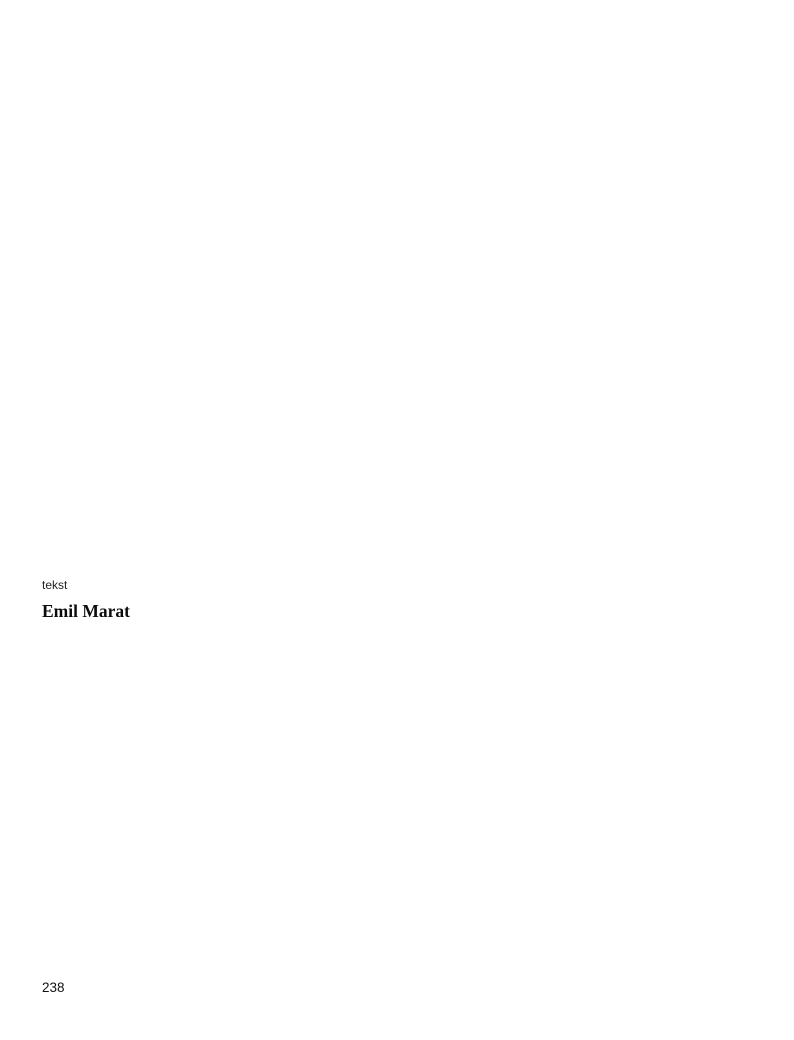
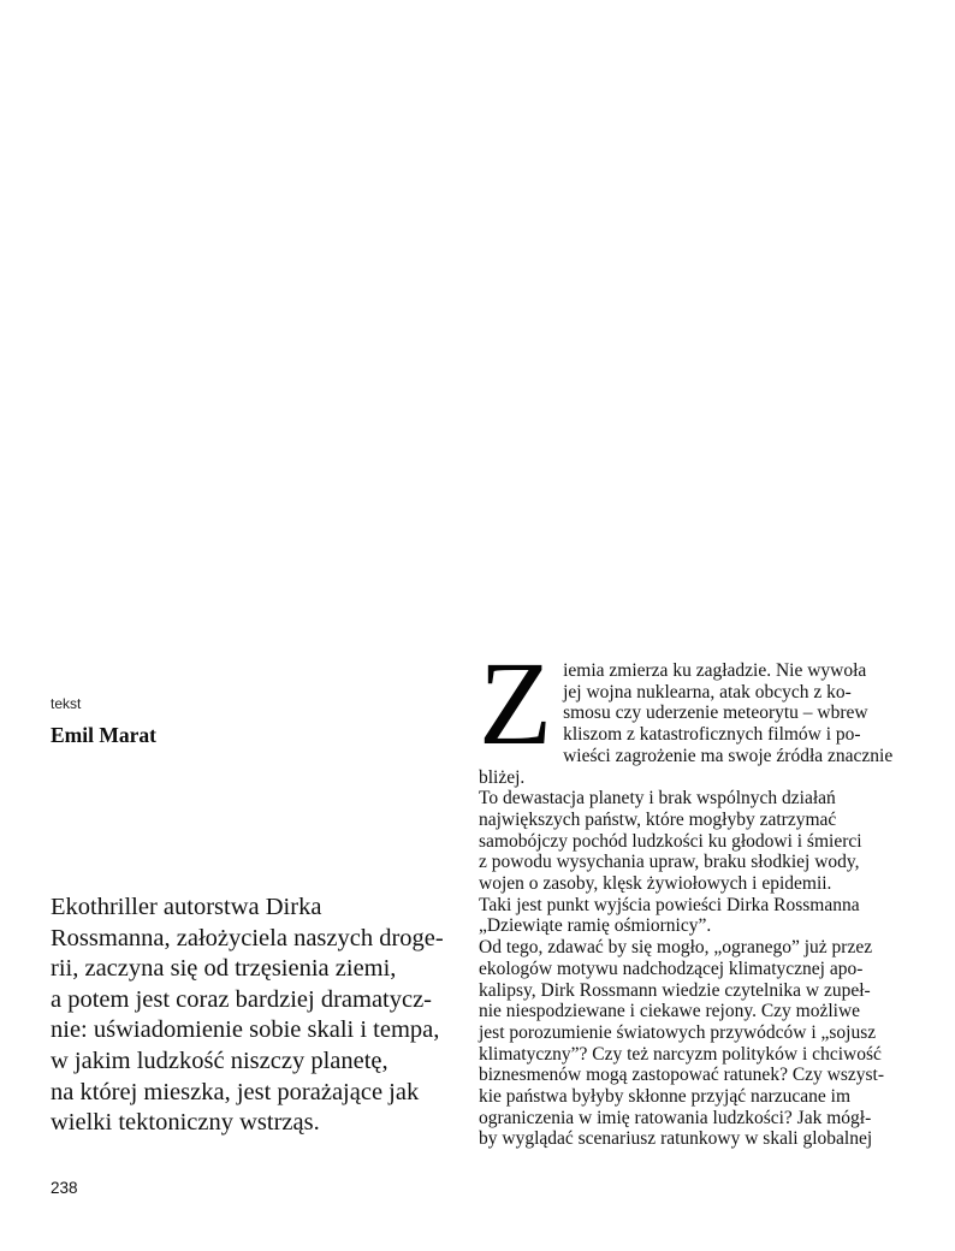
  tekst
  Emil Marat
+ Ekothriller autorstwa Dirka
+ Rossmanna, założyciela naszych droge-
+ rii, zaczyna się od trzęsienia ziemi,
+ a potem jest coraz bardziej dramatycz-
+ nie: uświadomienie sobie skali i tempa,
+ w jakim ludzkość niszczy planetę,
+ na której mieszka, jest porażające jak
+ wielki tektoniczny wstrząs.
+ Z
+ iemia zmierza ku zagładzie. Nie wywoła
+ jej wojna nuklearna, atak obcych z ko-
+ smosu czy uderzenie meteorytu – wbrew
+ kliszom z katastroficznych filmów i po-
+ wieści zagrożenie ma swoje źródła znacznie bliżej.
+ To dewastacja planety i brak wspólnych działań
+ największych państw, które mogłyby zatrzymać
+ samobójczy pochód ludzkości ku głodowi i śmierci
+ z powodu wysychania upraw, braku słodkiej wody,
+ wojen o zasoby, klęsk żywiołowych i epidemii.
+ Taki jest punkt wyjścia powieści Dirka Rossmanna
+ „Dziewiąte ramię ośmiornicy”.
+ Od tego, zdawać by się mogło, „ogranego” już przez
+ ekologów motywu nadchodzącej klimatycznej apo-
+ kalipsy, Dirk Rossmann wiedzie czytelnika w zupeł-
+ nie niespodziewane i ciekawe rejony. Czy możliwe
+ jest porozumienie światowych przywódców i „sojusz
+ klimatyczny”? Czy też narcyzm polityków i chciwość
+ biznesmenów mogą zastopować ratunek? Czy wszyst-
+ kie państwa byłyby skłonne przyjąć narzucane im
+ ograniczenia w imię ratowania ludzkości? Jak mógł-
+ by wyglądać scenariusz ratunkowy w skali globalnej
  238
